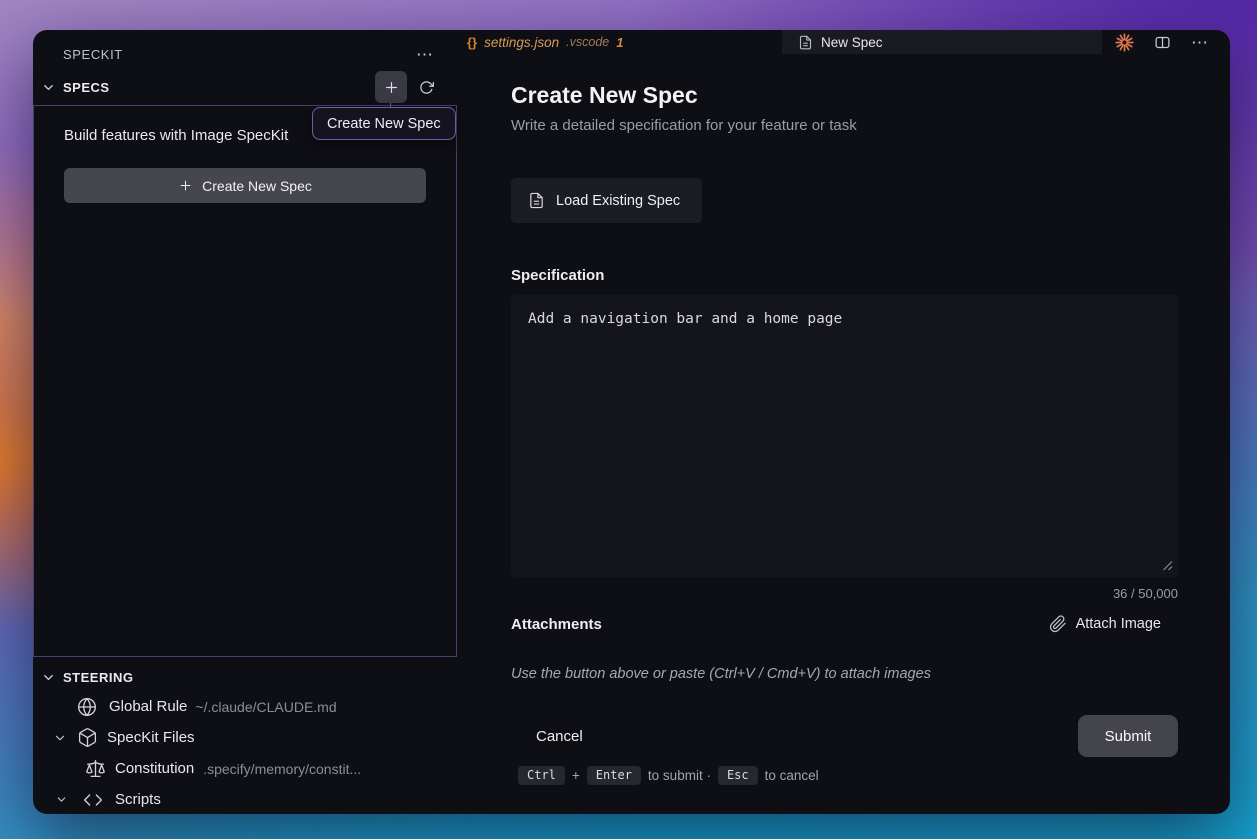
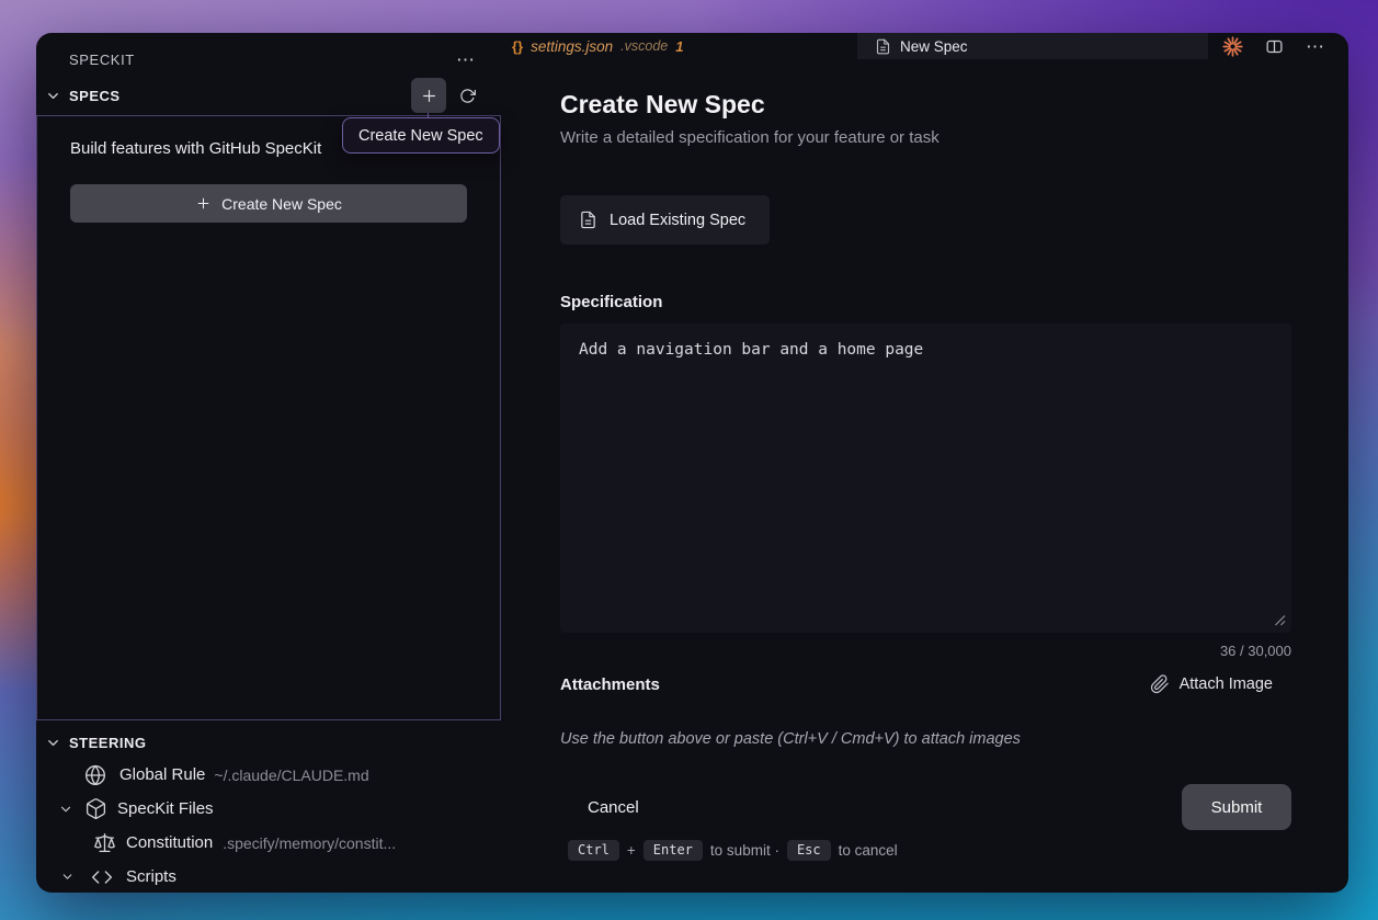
  SPECKIT
  ⋯
  SPECS
- Build features with Image SpecKit
+ Build features with GitHub SpecKit
  Create New Spec
  STEERING
  Global Rule
  ~/.claude/CLAUDE.md
  SpecKit Files
  Constitution
  .specify/memory/constit...
  Scripts
  Create New Spec
  {}
  settings.json
  .vscode
  1
  New Spec
  ⋯
  Create New Spec
  Write a detailed specification for your feature or task
  Load Existing Spec
  Specification
  Add a navigation bar and a home page
- 36 / 50,000
+ 36 / 30,000
  Attachments
  Attach Image
  Use the button above or paste (Ctrl+V / Cmd+V) to attach images
  Cancel
  Submit
  Ctrl
  +
  Enter
  to submit ·
  Esc
  to cancel
